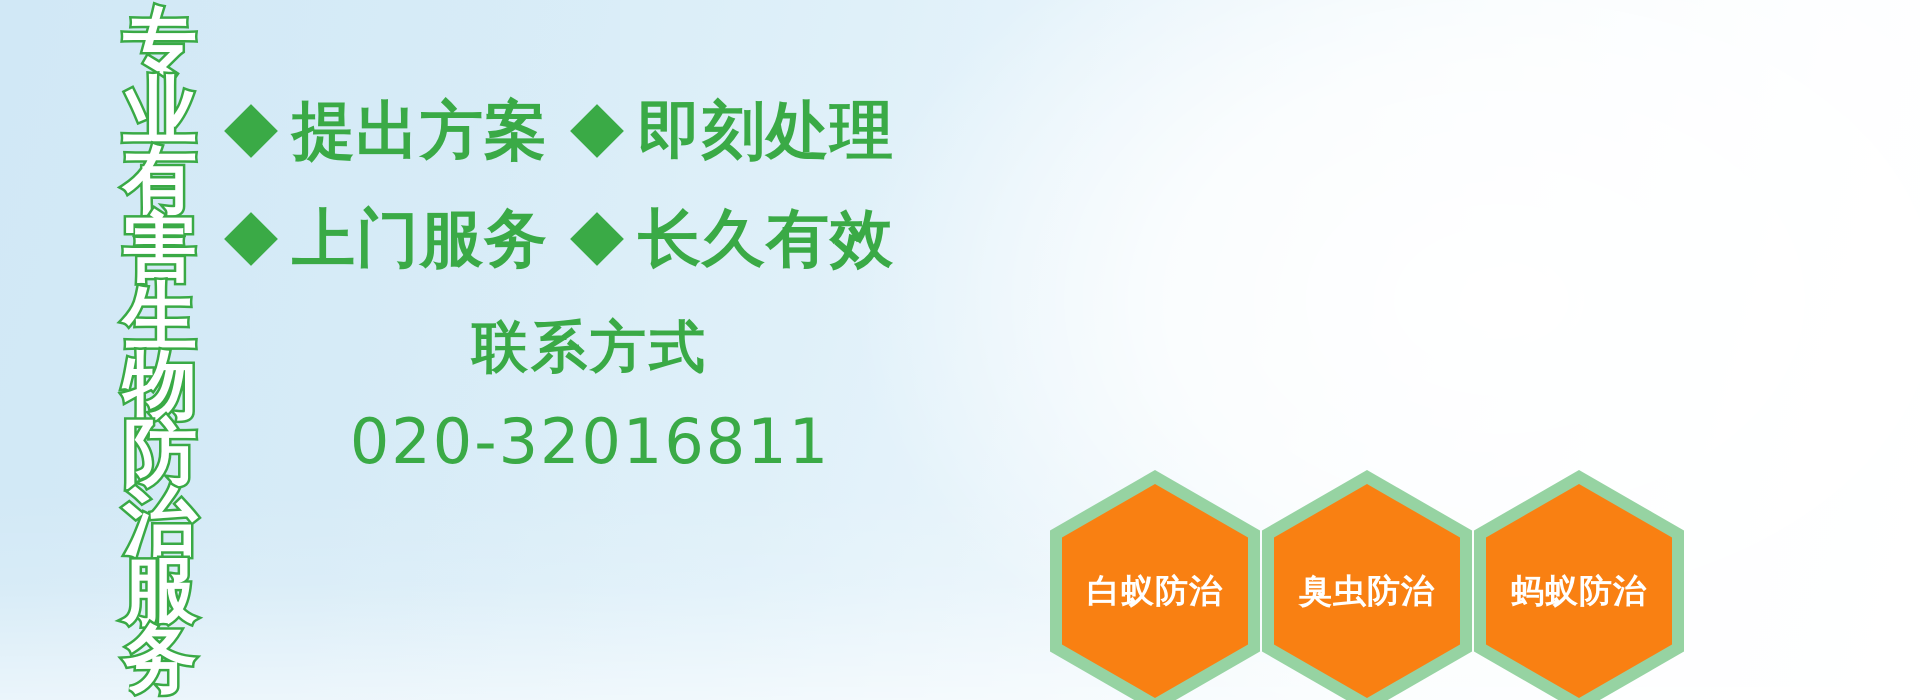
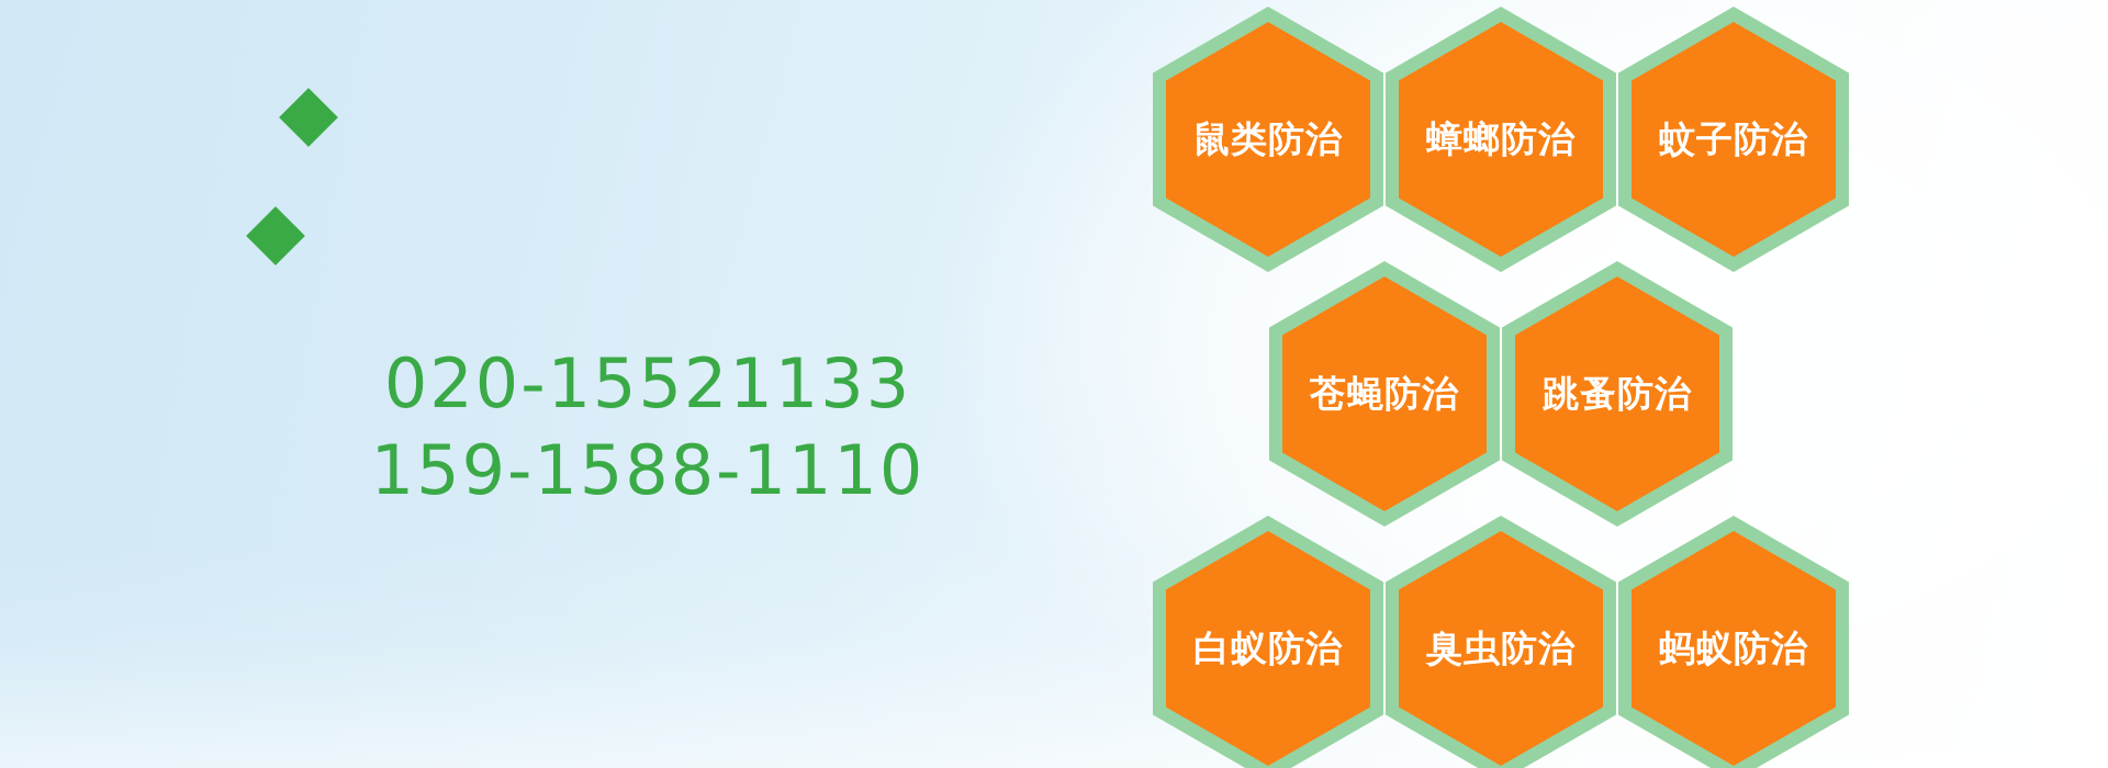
- 专
- 业
- 有
- 害
- 生
- 物
- 防
- 治
- 服
- 务
- 提出方案
- 即刻处理
- 上门服务
- 长久有效
- 联系方式
- 020-32016811
+ 020-15521133
+ 159-1588-1110
+ 鼠类防治
+ 蟑螂防治
+ 蚊子防治
+ 苍蝇防治
+ 跳蚤防治
  白蚁防治
  臭虫防治
  蚂蚁防治
